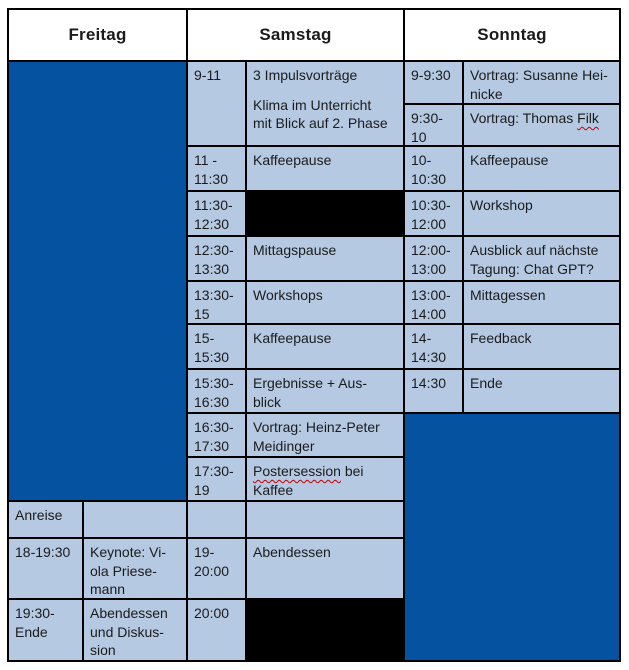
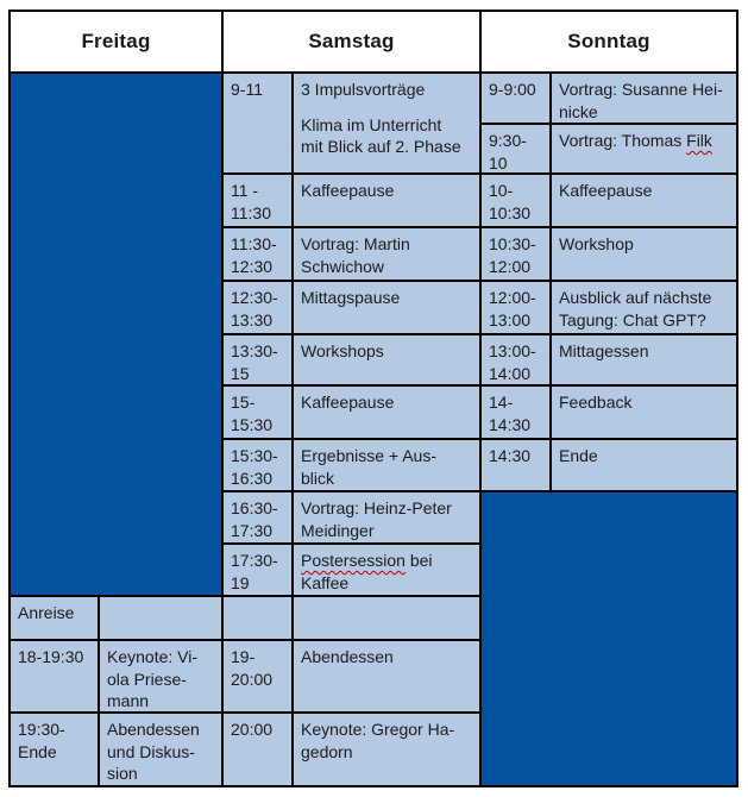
  Freitag
  Samstag
  Sonntag
  Anreise
  18-19:30
  Keynote: Vi-
  ola Priese-
  mann
  19:30-
  Ende
  Abendessen
  und Diskus-
  sion
  9-11
  3 Impulsvorträge
  Klima im Unterricht
  mit Blick auf 2. Phase
  11 -
  11:30
  Kaffeepause
  11:30-
  12:30
+ Vortrag: Martin
+ Schwichow
  12:30-
  13:30
  Mittagspause
  13:30-
  15
  Workshops
  15-
  15:30
  Kaffeepause
  15:30-
  16:30
  Ergebnisse + Aus-
  blick
  16:30-
  17:30
  Vortrag: Heinz-Peter
  Meidinger
  17:30-
  19
  Postersession bei
  Kaffee
  19-
  20:00
  Abendessen
  20:00
+ Keynote: Gregor Ha-
+ gedorn
- 9-9:30
+ 9-9:00
  Vortrag: Susanne Hei-
  nicke
  9:30-
  10
  Vortrag: Thomas Filk
  10-
  10:30
  Kaffeepause
  10:30-
  12:00
  Workshop
  12:00-
  13:00
  Ausblick auf nächste
  Tagung: Chat GPT?
  13:00-
  14:00
  Mittagessen
  14-
  14:30
  Feedback
  14:30
  Ende
